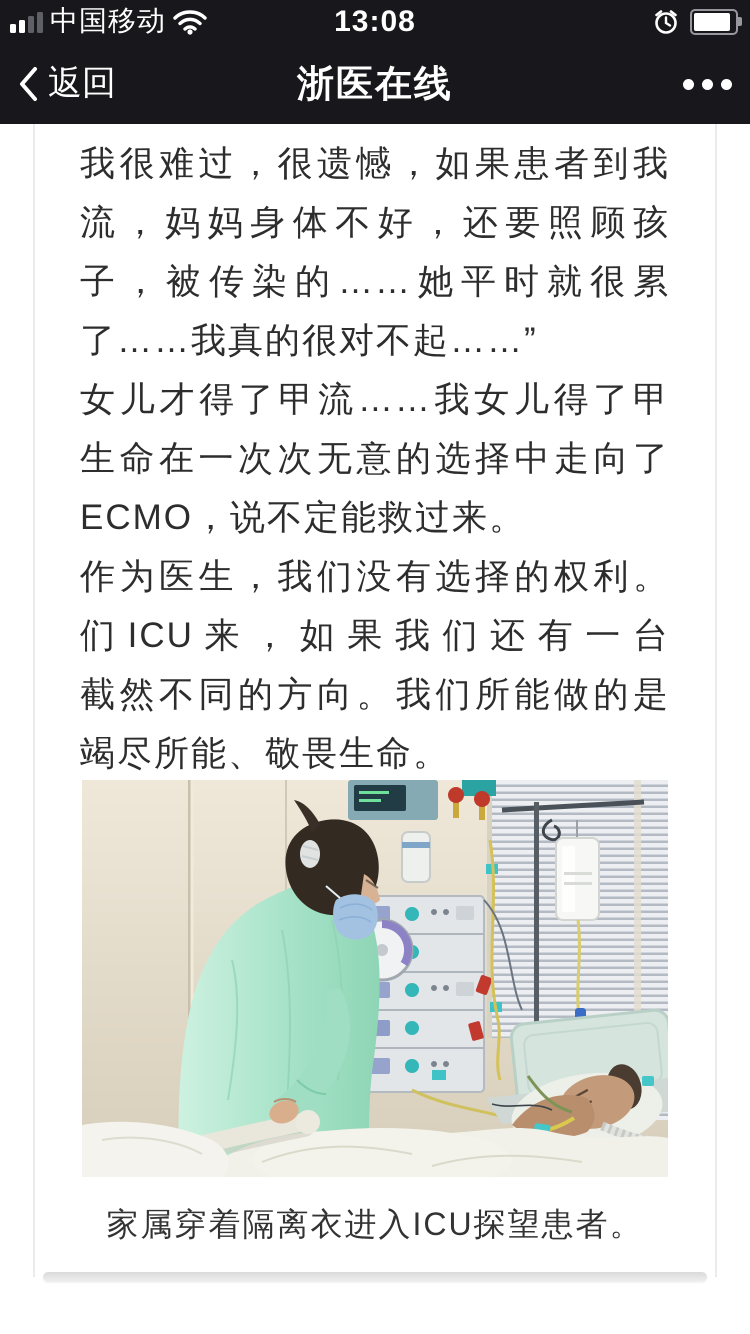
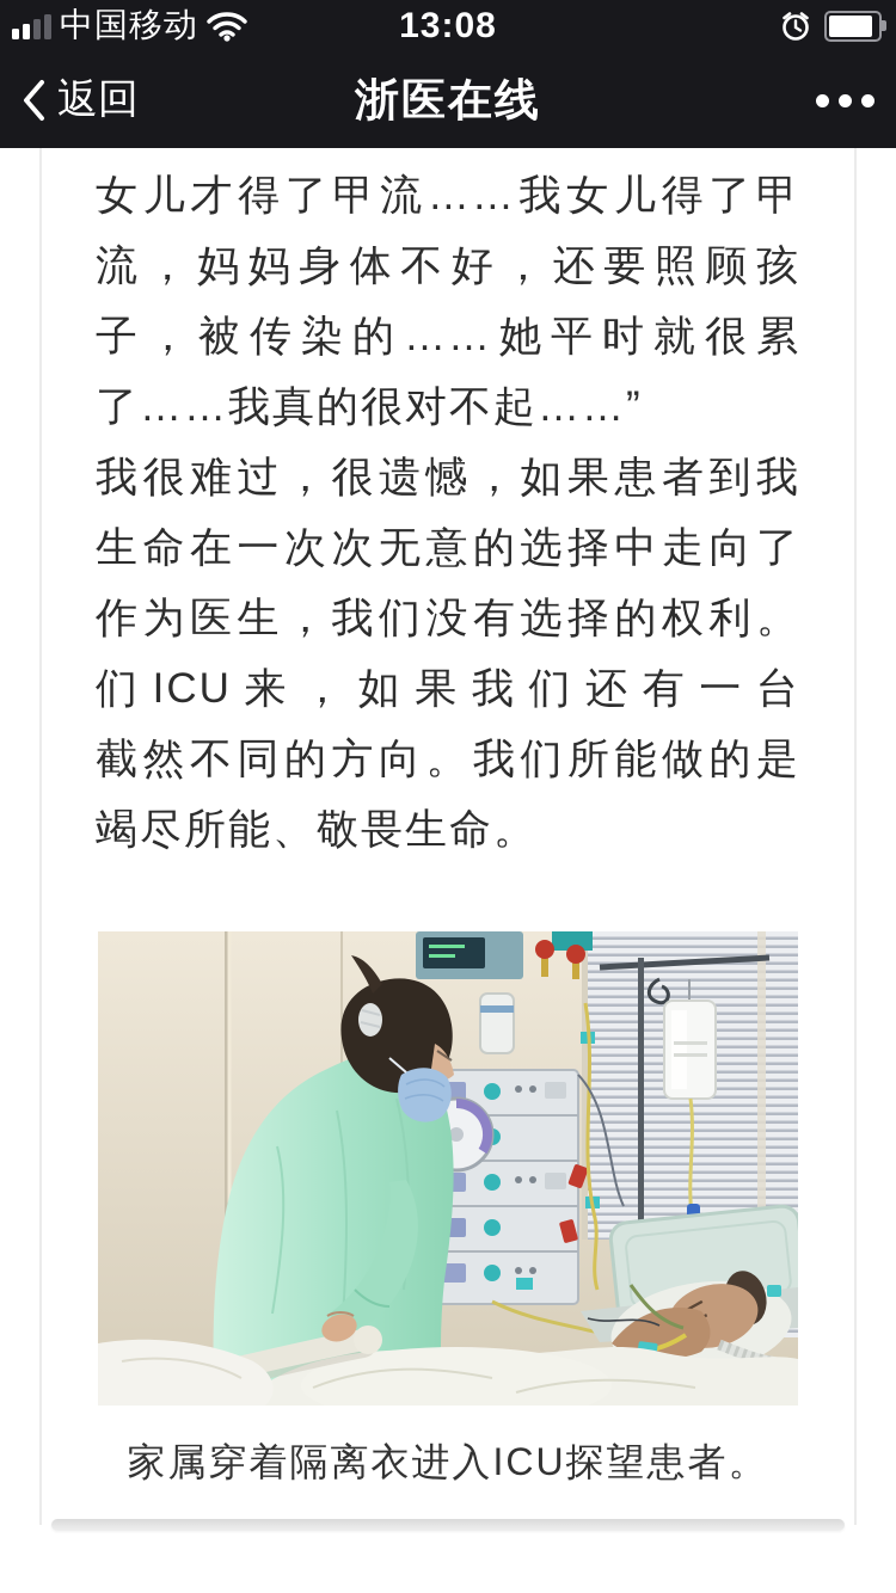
  中国移动
  13:08
  返回
  浙医在线
- 我很难过，很遗憾，如果患者到我
+ 女儿才得了甲流……我女儿得了甲
  流，妈妈身体不好，还要照顾孩
  子，被传染的……她平时就很累
  了……我真的很对不起……”
- 女儿才得了甲流……我女儿得了甲
+ 我很难过，很遗憾，如果患者到我
  生命在一次次无意的选择中走向了
- ECMO，说不定能救过来。
  作为医生，我们没有选择的权利。
  们ICU来，如果我们还有一台
  截然不同的方向。我们所能做的是
  竭尽所能、敬畏生命。
  家属穿着隔离衣进入ICU探望患者。
